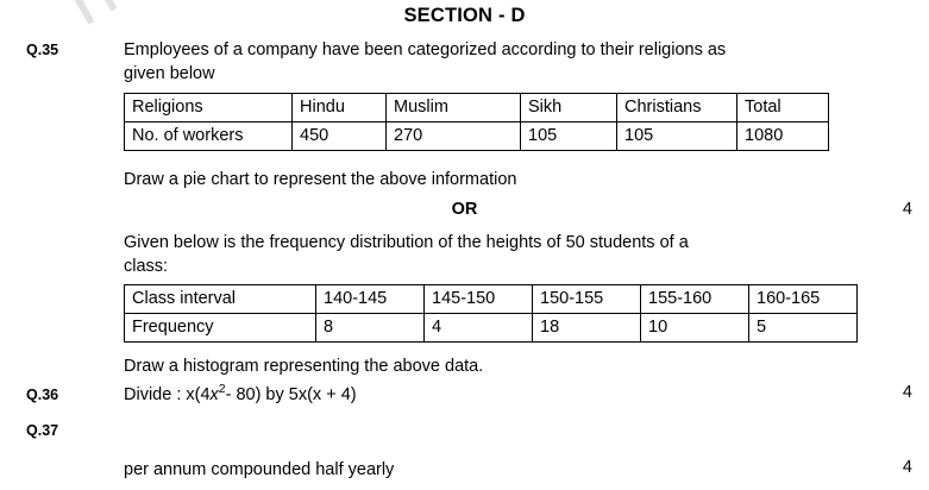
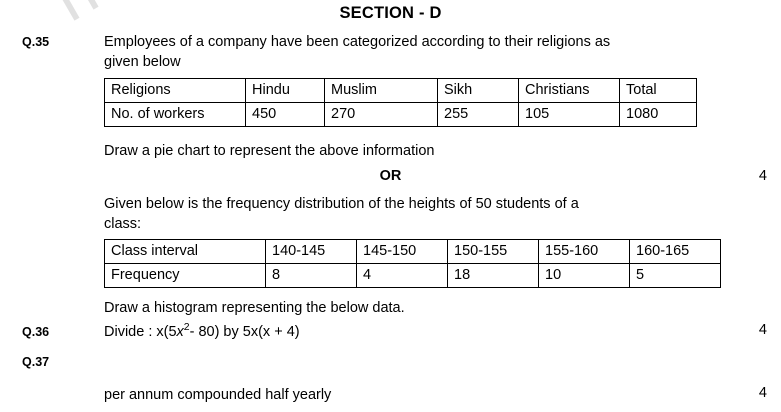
  SECTION - D
  Q.35
  Employees of a company have been categorized according to their religions as
  given below
  Religions	Hindu	Muslim	Sikh	Christians	Total
- No. of workers	450	270	105	105	1080
+ No. of workers	450	270	255	105	1080
  Draw a pie chart to represent the above information
  OR
  4
  Given below is the frequency distribution of the heights of 50 students of a
  class:
  Class interval	140-145	145-150	150-155	155-160	160-165
  Frequency	8	4	18	10	5
- Draw a histogram representing the above data.
+ Draw a histogram representing the below data.
  Q.36
- Divide : x(4x2- 80) by 5x(x + 4)
+ Divide : x(5x2- 80) by 5x(x + 4)
  4
  Q.37
  per annum compounded half yearly
  4
